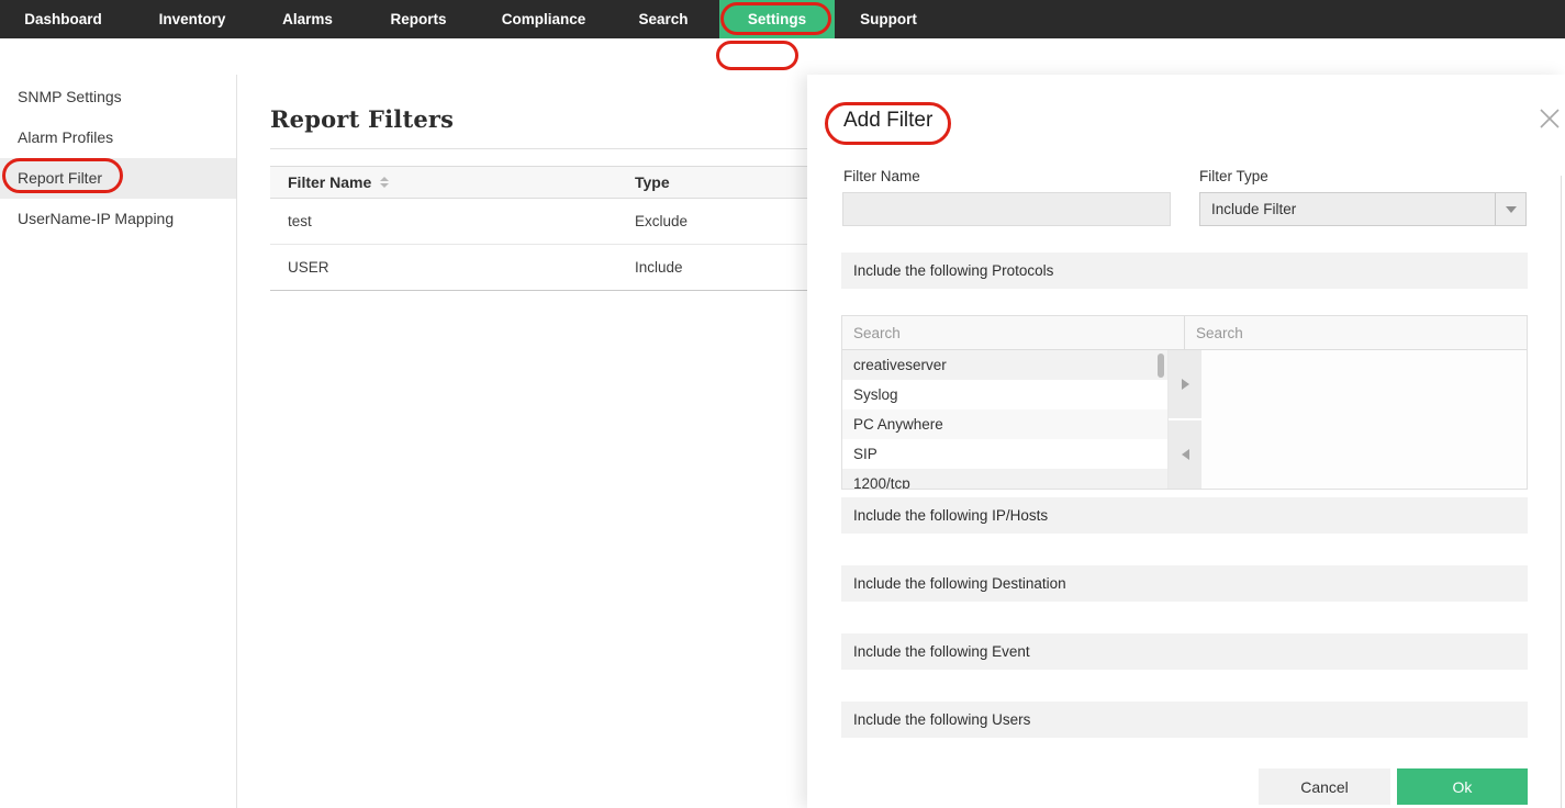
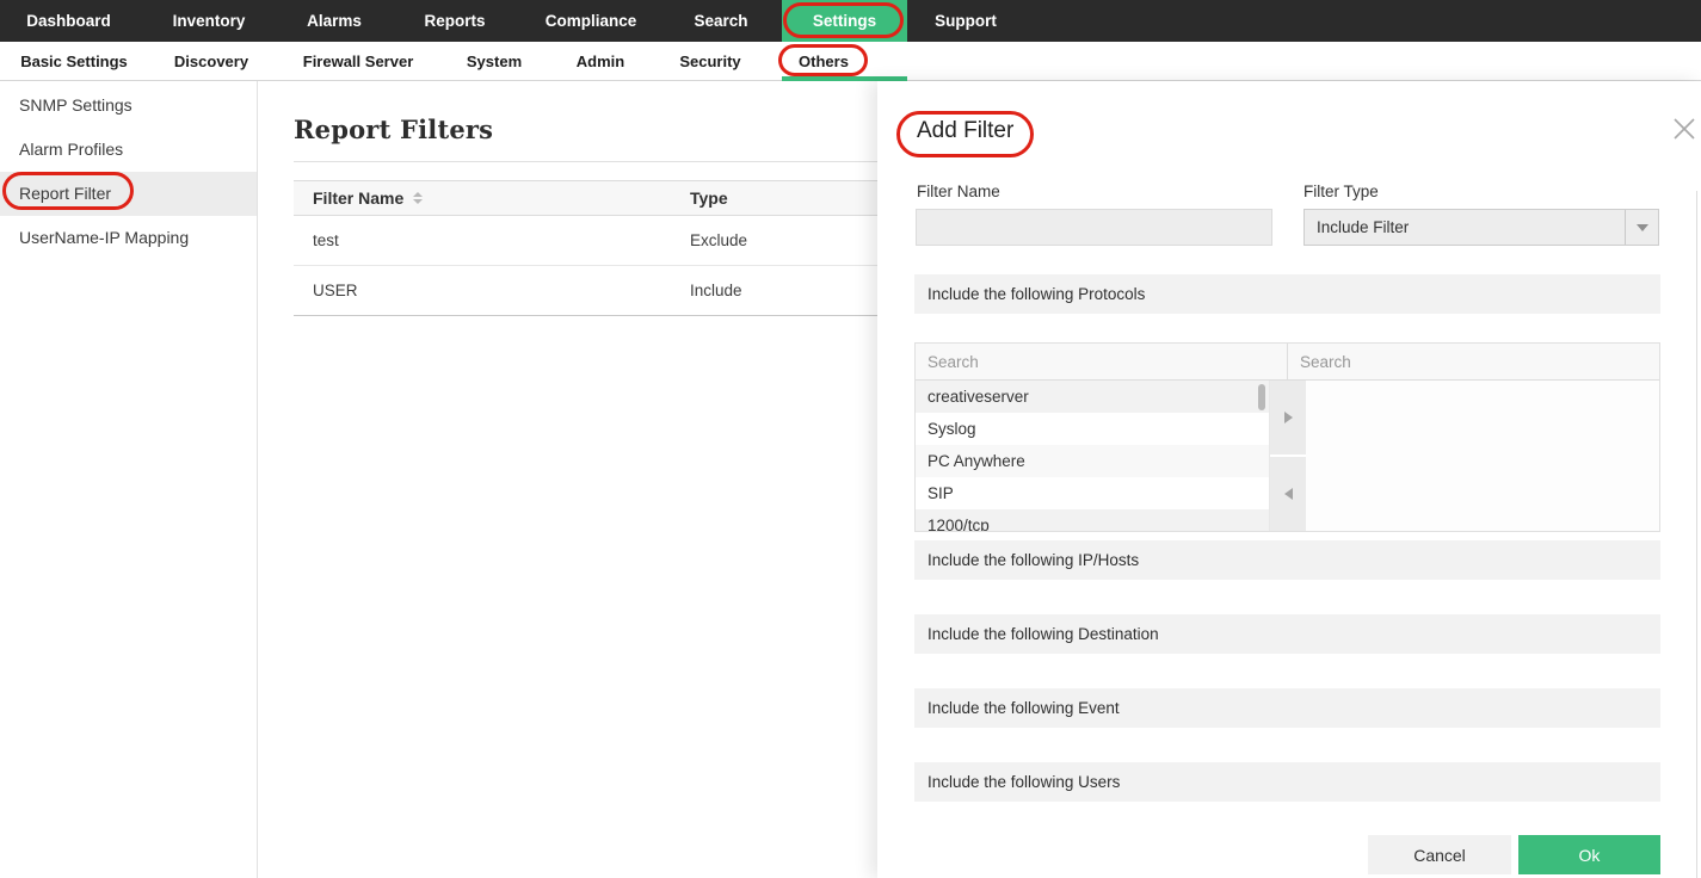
  Dashboard
  Inventory
  Alarms
  Reports
  Compliance
  Search
  Settings
  Support
+ Basic Settings
+ Discovery
+ Firewall Server
+ System
+ Admin
+ Security
+ Others
  SNMP Settings
  Alarm Profiles
  Report Filter
  UserName-IP Mapping
  Report Filters
  Filter Name
  Type
  test
  Exclude
  USER
  Include
  Add Filter
  Filter Name
  Filter Type
  Include Filter
  Include the following Protocols
  Search
  Search
  creativeserver
  Syslog
  PC Anywhere
  SIP
  1200/tcp
  Include the following IP/Hosts
  Include the following Destination
  Include the following Event
  Include the following Users
  Cancel
  Ok
